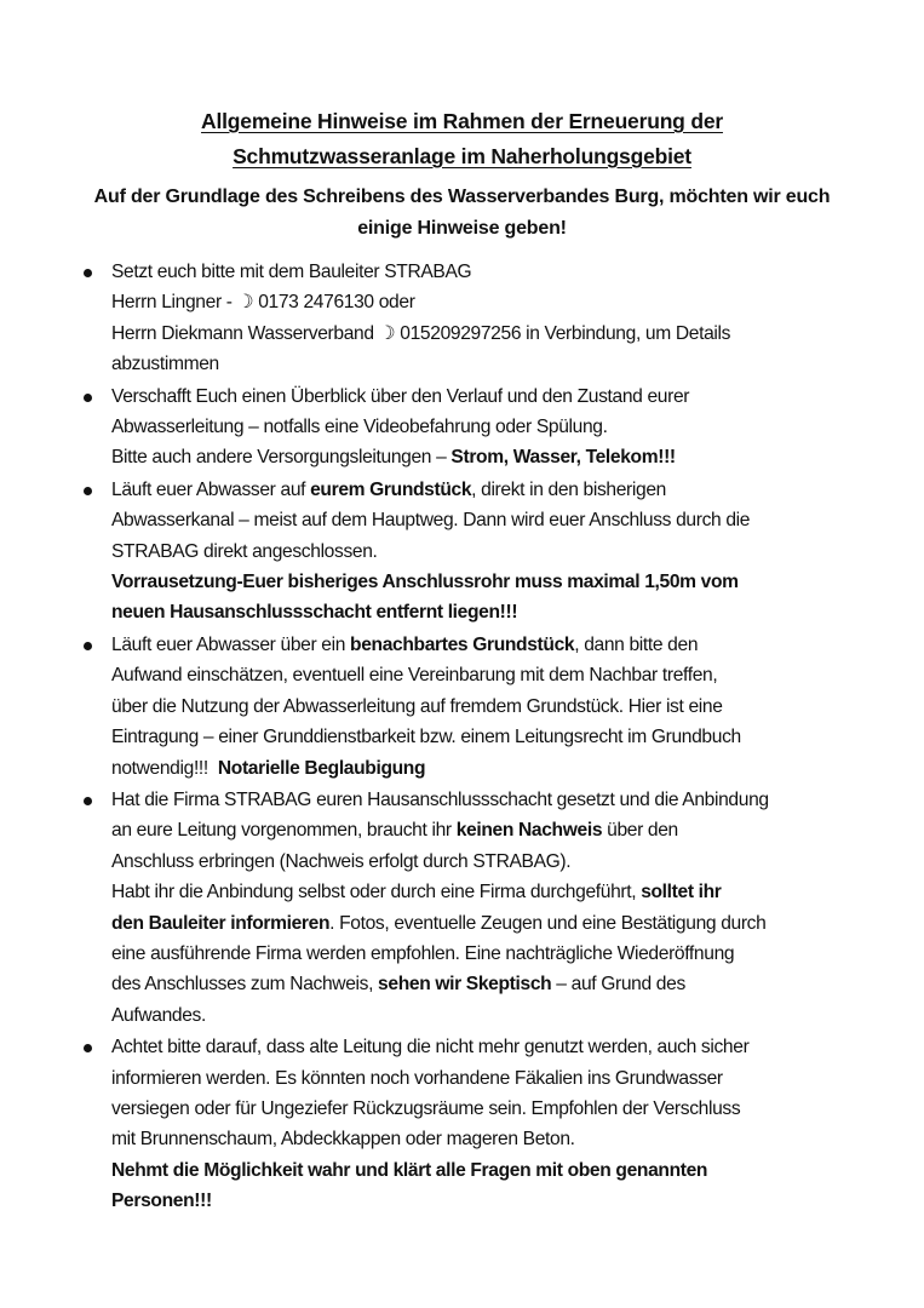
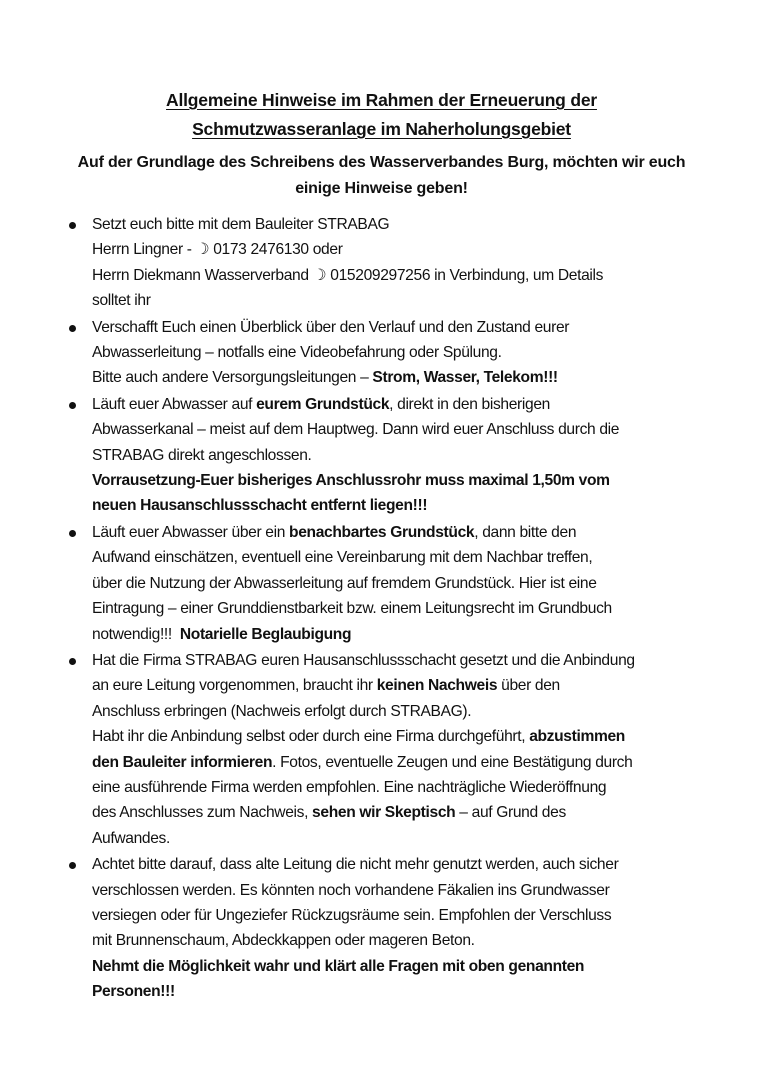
  Allgemeine Hinweise im Rahmen der Erneuerung der
  Schmutzwasseranlage im Naherholungsgebiet
  Auf der Grundlage des Schreibens des Wasserverbandes Burg, möchten wir euch
  einige Hinweise geben!
  Setzt euch bitte mit dem Bauleiter STRABAG
  Herrn Lingner - ☽ 0173 2476130 oder
  Herrn Diekmann Wasserverband ☽ 015209297256 in Verbindung, um Details
- abzustimmen
+ solltet ihr
  Verschafft Euch einen Überblick über den Verlauf und den Zustand eurer
  Abwasserleitung – notfalls eine Videobefahrung oder Spülung.
  Bitte auch andere Versorgungsleitungen – Strom, Wasser, Telekom!!!
  Läuft euer Abwasser auf eurem Grundstück, direkt in den bisherigen
  Abwasserkanal – meist auf dem Hauptweg. Dann wird euer Anschluss durch die
  STRABAG direkt angeschlossen.
  Vorrausetzung-Euer bisheriges Anschlussrohr muss maximal 1,50m vom
  neuen Hausanschlussschacht entfernt liegen!!!
  Läuft euer Abwasser über ein benachbartes Grundstück, dann bitte den
  Aufwand einschätzen, eventuell eine Vereinbarung mit dem Nachbar treffen,
  über die Nutzung der Abwasserleitung auf fremdem Grundstück. Hier ist eine
  Eintragung – einer Grunddienstbarkeit bzw. einem Leitungsrecht im Grundbuch
  notwendig!!! Notarielle Beglaubigung
  Hat die Firma STRABAG euren Hausanschlussschacht gesetzt und die Anbindung
  an eure Leitung vorgenommen, braucht ihr keinen Nachweis über den
  Anschluss erbringen (Nachweis erfolgt durch STRABAG).
- Habt ihr die Anbindung selbst oder durch eine Firma durchgeführt, solltet ihr
+ Habt ihr die Anbindung selbst oder durch eine Firma durchgeführt, abzustimmen
  den Bauleiter informieren. Fotos, eventuelle Zeugen und eine Bestätigung durch
  eine ausführende Firma werden empfohlen. Eine nachträgliche Wiederöffnung
  des Anschlusses zum Nachweis, sehen wir Skeptisch – auf Grund des
  Aufwandes.
  Achtet bitte darauf, dass alte Leitung die nicht mehr genutzt werden, auch sicher
- informieren werden. Es könnten noch vorhandene Fäkalien ins Grundwasser
+ verschlossen werden. Es könnten noch vorhandene Fäkalien ins Grundwasser
  versiegen oder für Ungeziefer Rückzugsräume sein. Empfohlen der Verschluss
  mit Brunnenschaum, Abdeckkappen oder mageren Beton.
  Nehmt die Möglichkeit wahr und klärt alle Fragen mit oben genannten
  Personen!!!
